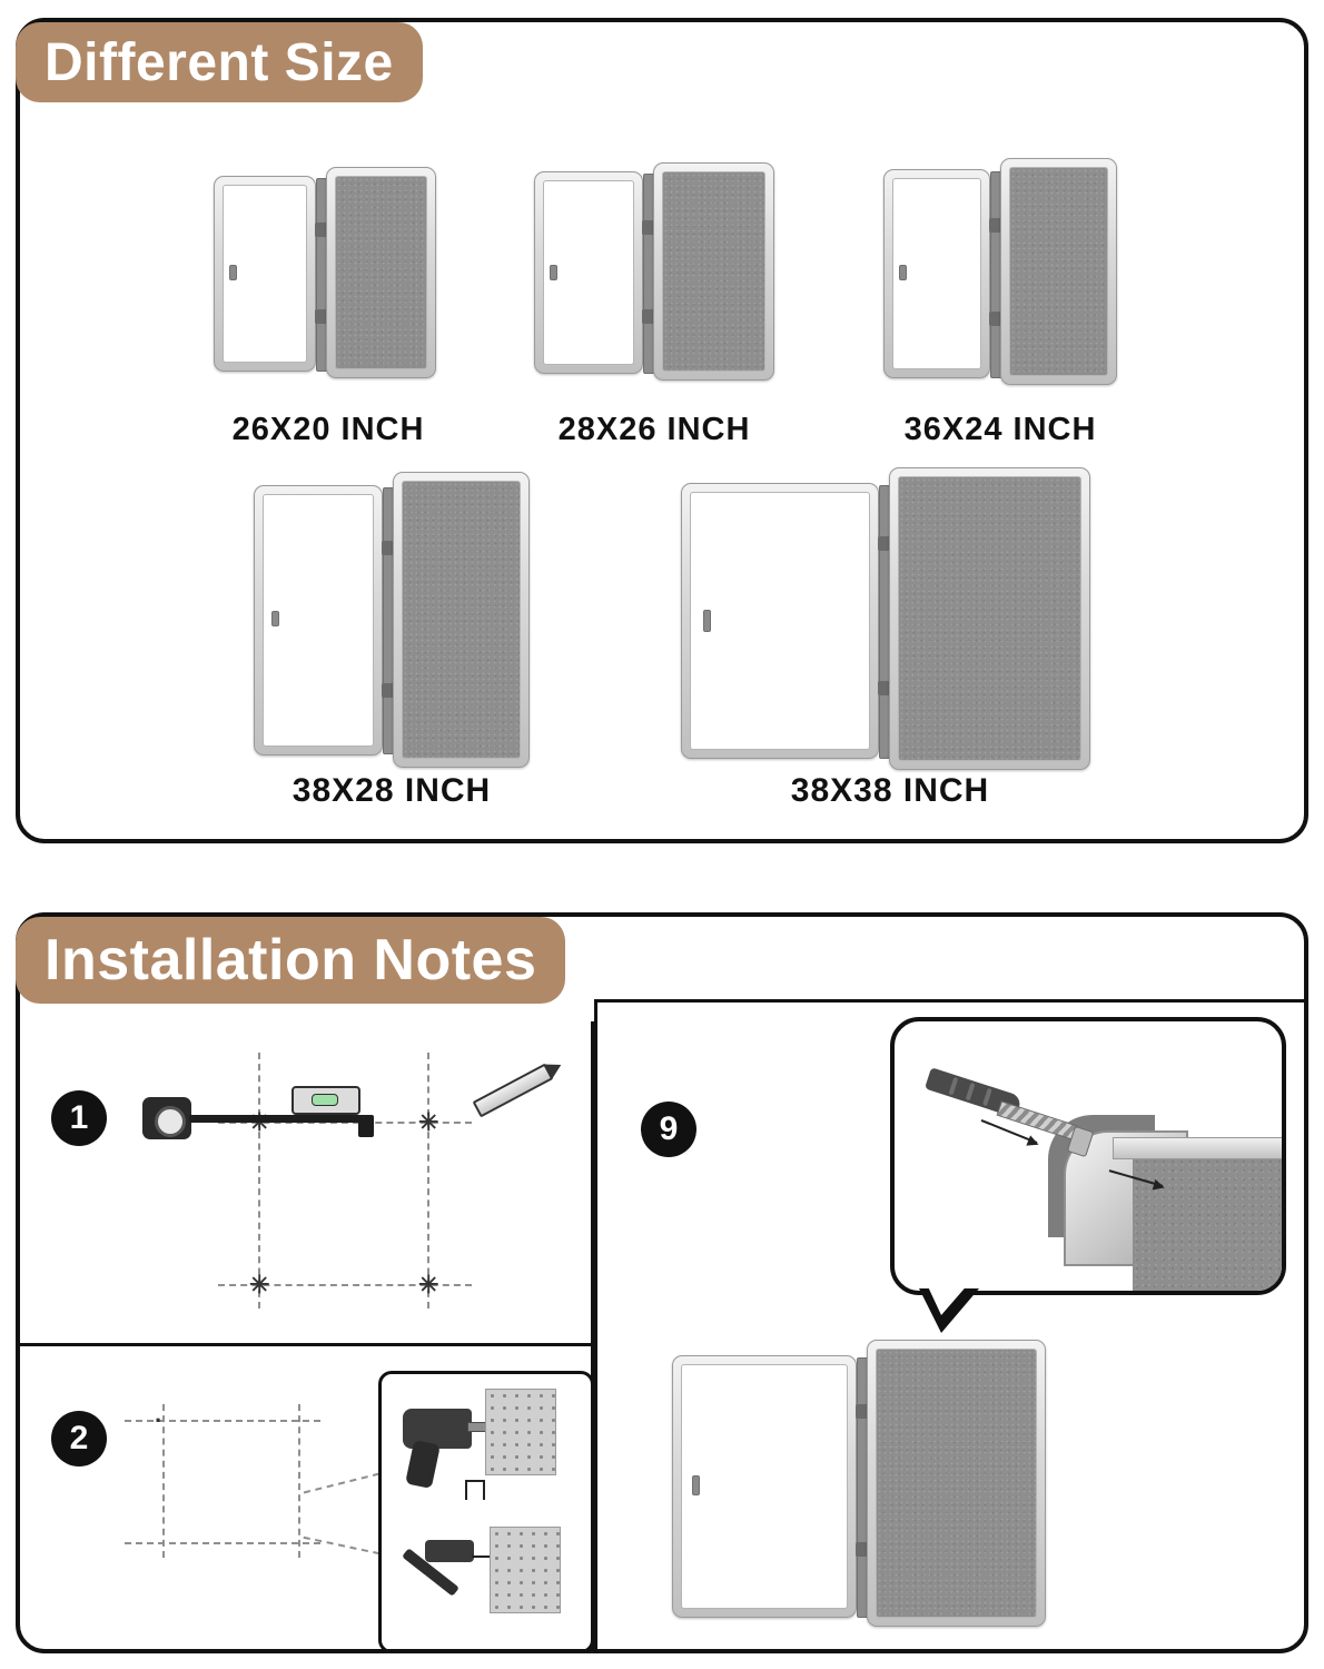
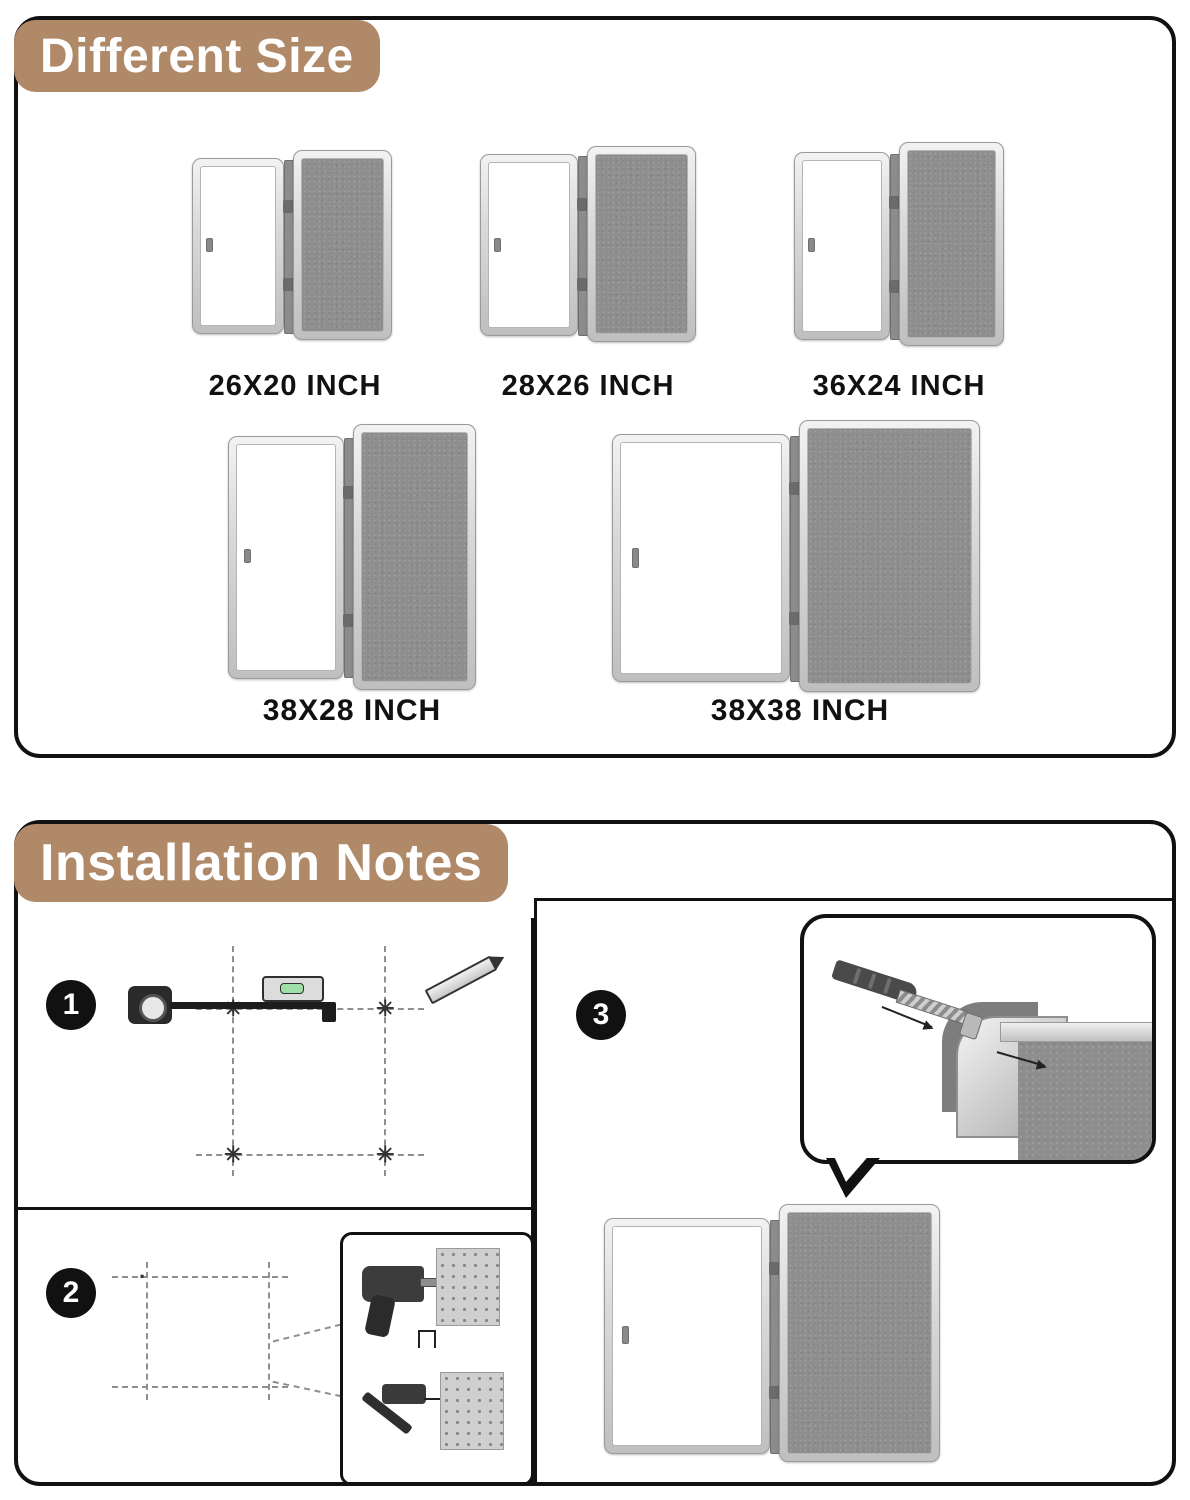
  Different Size
  26X20 INCH
  28X26 INCH
  36X24 INCH
  38X28 INCH
  38X38 INCH
  Installation Notes
  1
  ✳
  ✳
  ✳
  2
  ·
- 9
+ 3
